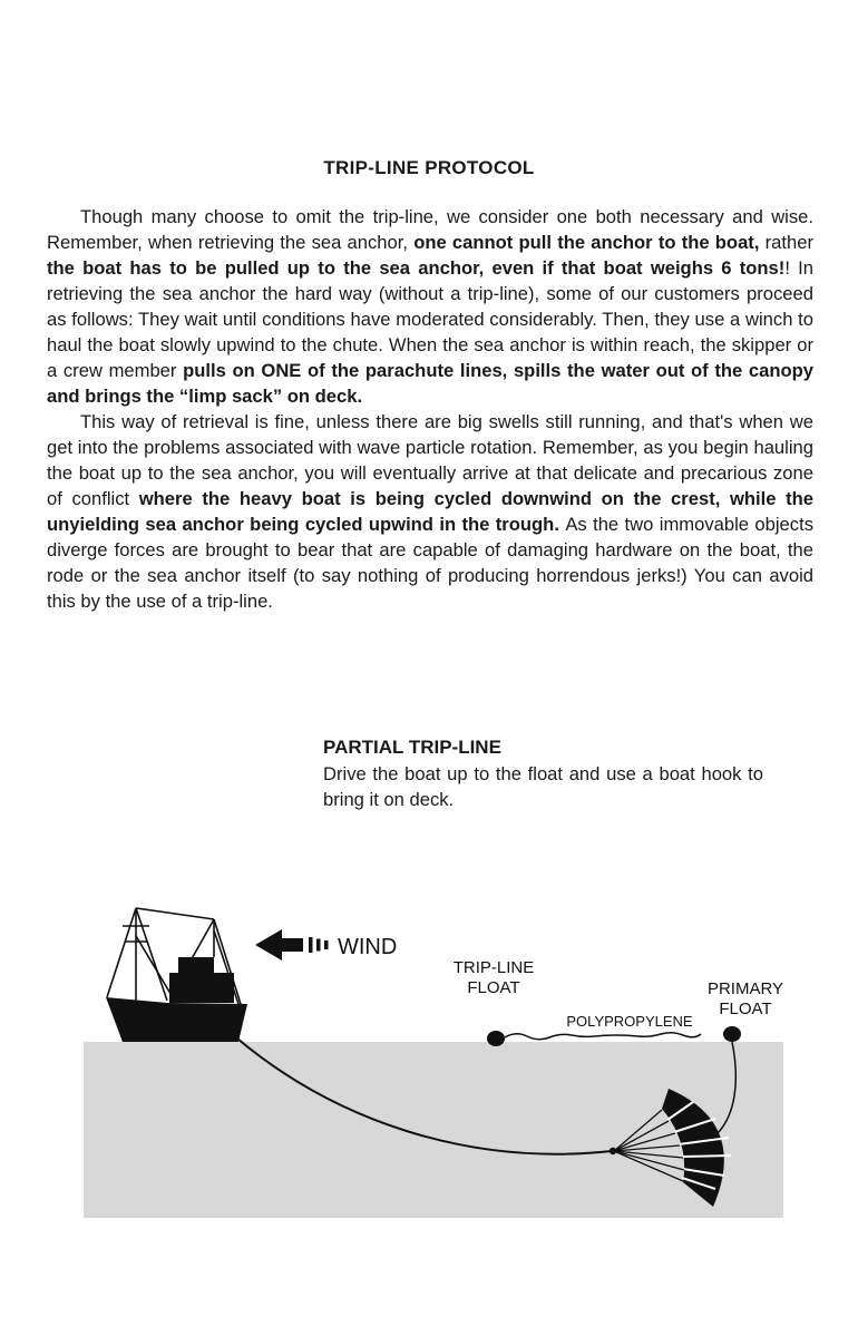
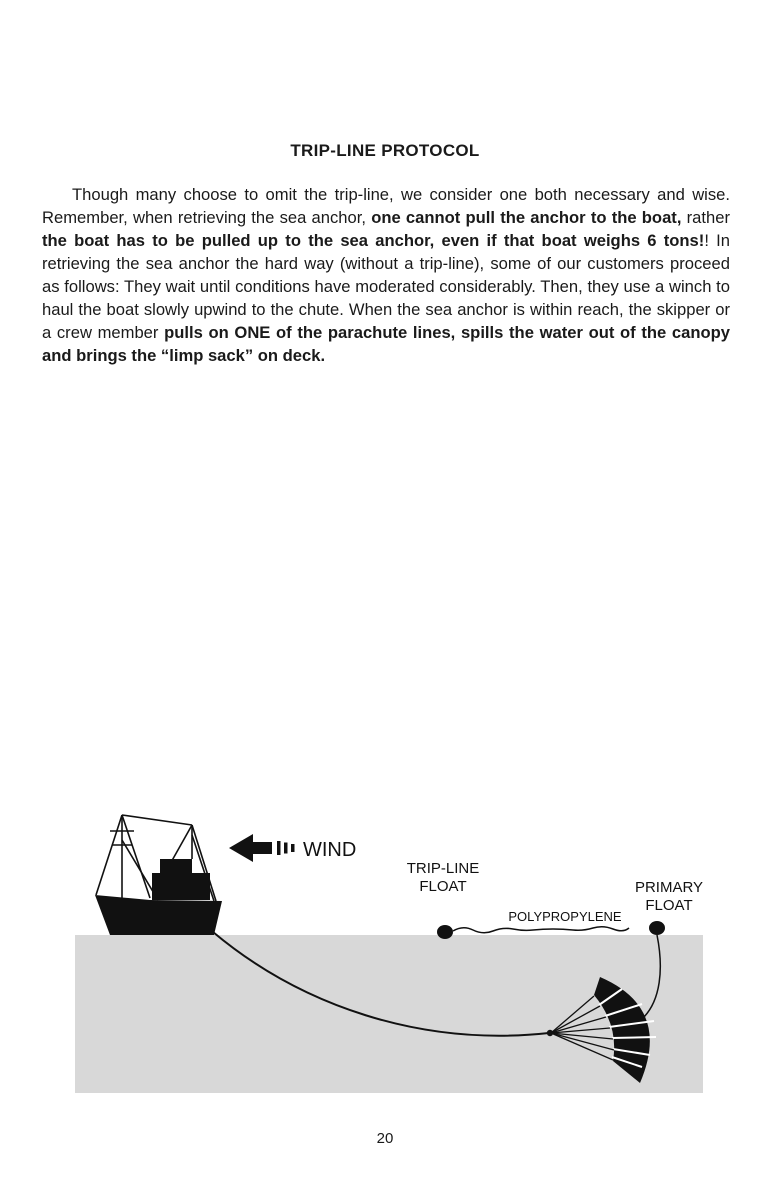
  TRIP-LINE PROTOCOL
  Though many choose to omit the trip-line, we consider one both necessary and wise. Remember, when retrieving the sea anchor, one cannot pull the anchor to the boat, rather the boat has to be pulled up to the sea anchor, even if that boat weighs 6 tons!! In retrieving the sea anchor the hard way (without a trip-line), some of our customers proceed as follows: They wait until conditions have moderated considerably. Then, they use a winch to haul the boat slowly upwind to the chute. When the sea anchor is within reach, the skipper or a crew member pulls on ONE of the parachute lines, spills the water out of the canopy and brings the “limp sack” on deck.
- This way of retrieval is fine, unless there are big swells still running, and that's when we get into the problems associated with wave particle rotation. Remember, as you begin hauling the boat up to the sea anchor, you will eventually arrive at that delicate and precarious zone of conflict where the heavy boat is being cycled downwind on the crest, while the unyielding sea anchor being cycled upwind in the trough. As the two immovable objects diverge forces are brought to bear that are capable of damaging hardware on the boat, the rode or the sea anchor itself (to say nothing of producing horrendous jerks!) You can avoid this by the use of a trip-line.
- PARTIAL TRIP-LINE
- Drive the boat up to the float and use a boat hook to bring it on deck.
  WIND
  TRIP-LINE
  FLOAT
  PRIMARY
  FLOAT
  POLYPROPYLENE
+ 20
